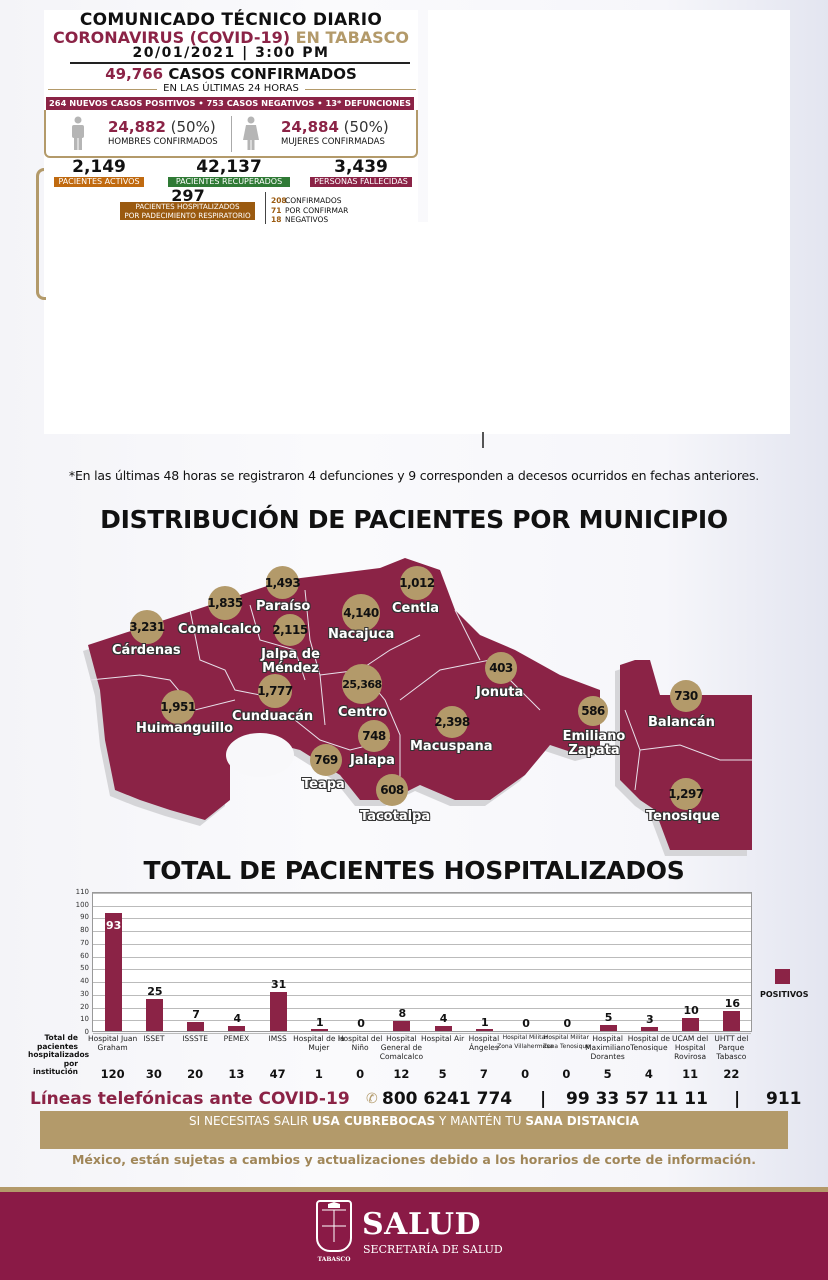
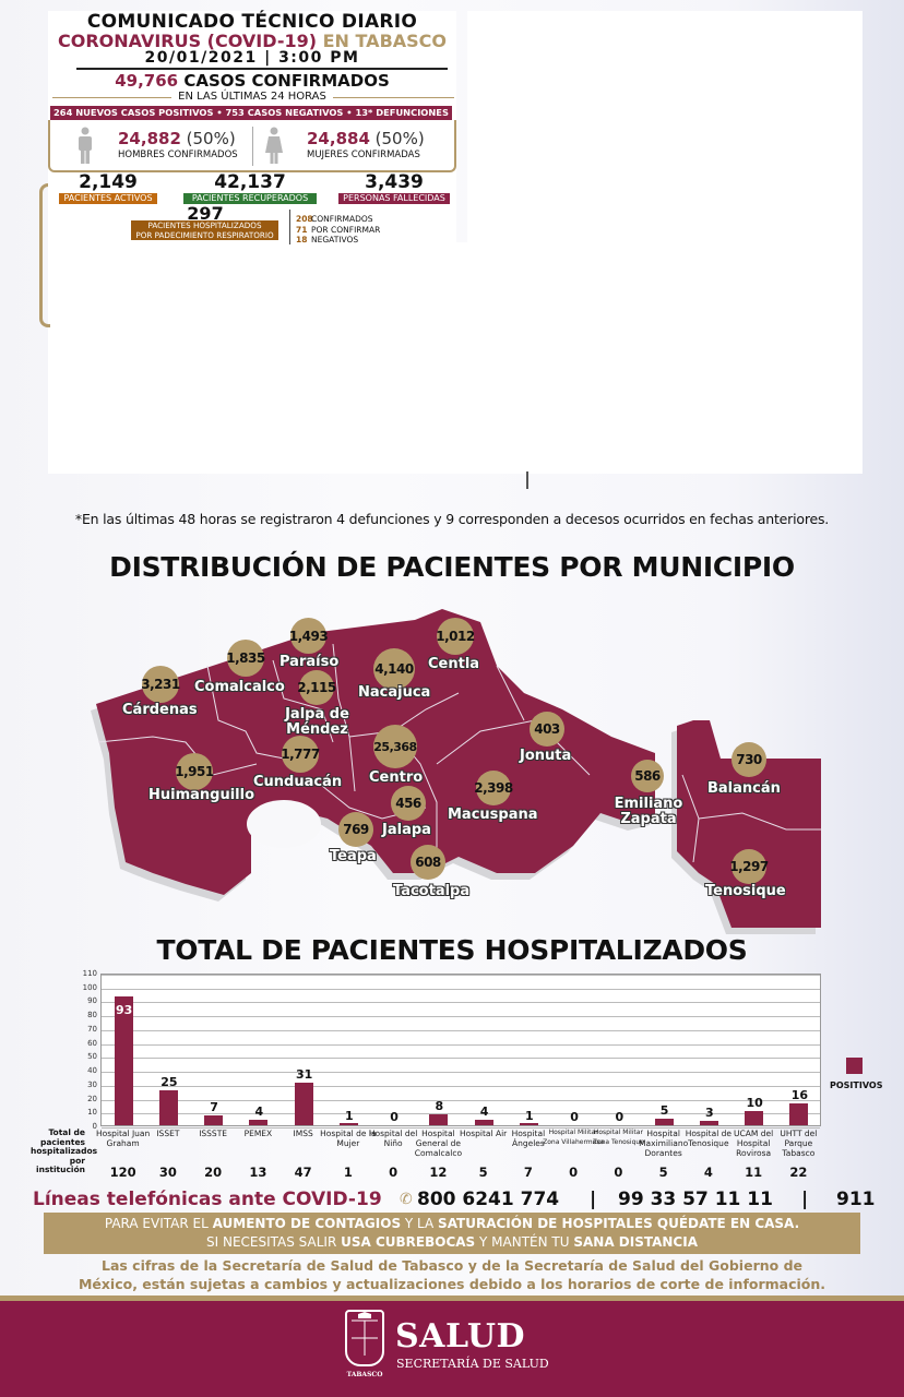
  COMUNICADO TÉCNICO DIARIO
  CORONAVIRUS (COVID-19) EN TABASCO
  20/01/2021 | 3:00 PM
  49,766 CASOS CONFIRMADOS
  EN LAS ÚLTIMAS 24 HORAS
  264 NUEVOS CASOS POSITIVOS • 753 CASOS NEGATIVOS • 13* DEFUNCIONES
  24,882 (50%)
  HOMBRES CONFIRMADOS
  24,884 (50%)
  MUJERES CONFIRMADAS
  2,149
  PACIENTES ACTIVOS
  42,137
  PACIENTES RECUPERADOS
  3,439
  PERSONAS FALLECIDAS
  297
  PACIENTES HOSPITALIZADOS
  POR PADECIMIENTO RESPIRATORIO
  208CONFIRMADOS
  71 POR CONFIRMAR
  18 NEGATIVOS
  *En las últimas 48 horas se registraron 4 defunciones y 9 corresponden a decesos ocurridos en fechas anteriores.
  DISTRIBUCIÓN DE PACIENTES POR MUNICIPIO
  1,835
  Comalcalco
  3,231
  Cárdenas
  1,493
  Paraíso
  2,115
  Jalpa de Méndez
  4,140
  Nacajuca
  1,012
  Centla
  1,951
  Huimanguillo
  1,777
  Cunduacán
  25,368
  Centro
  403
  Jonuta
- 748
+ 456
  Jalapa
  2,398
  Macuspana
  769
  Teapa
  608
  Tacotalpa
  586
  Emiliano Zapata
  730
  Balancán
  1,297
  Tenosique
  TOTAL DE PACIENTES HOSPITALIZADOS
  0
  10
  20
  30
  40
  50
  60
  70
  80
  90
  100
  110
  93
  25
  7
  4
  31
  1
  0
  8
  4
  1
  0
  0
  5
  3
  10
  16
  Hospital Juan Graham
  120
  ISSET
  30
  ISSSTE
  20
  PEMEX
  13
  IMSS
  47
  Hospital de la Mujer
  1
  Hospital del Niño
  0
  Hospital General de Comalcalco
  12
  Hospital Air
  5
  Hospital Ángeles
  7
  0
  0
  Hospital Maximiliano Dorantes
  5
  Hospital de Tenosique
  4
  UCAM del Hospital Rovirosa
  11
  UHTT del Parque Tabasco
  22
  Total de pacientes hospitalizados por institución
  POSITIVOS
  Líneas telefónicas ante COVID-19
  ✆
  800 6241 774
  |
  99 33 57 11 11
  |
  911
+ PARA EVITAR EL AUMENTO DE CONTAGIOS Y LA SATURACIÓN DE HOSPITALES QUÉDATE EN CASA.
  SI NECESITAS SALIR USA CUBREBOCAS Y MANTÉN TU SANA DISTANCIA
+ Las cifras de la Secretaría de Salud de Tabasco y de la Secretaría de Salud del Gobierno de
  México, están sujetas a cambios y actualizaciones debido a los horarios de corte de información.
  SALUD
  SECRETARÍA DE SALUD
